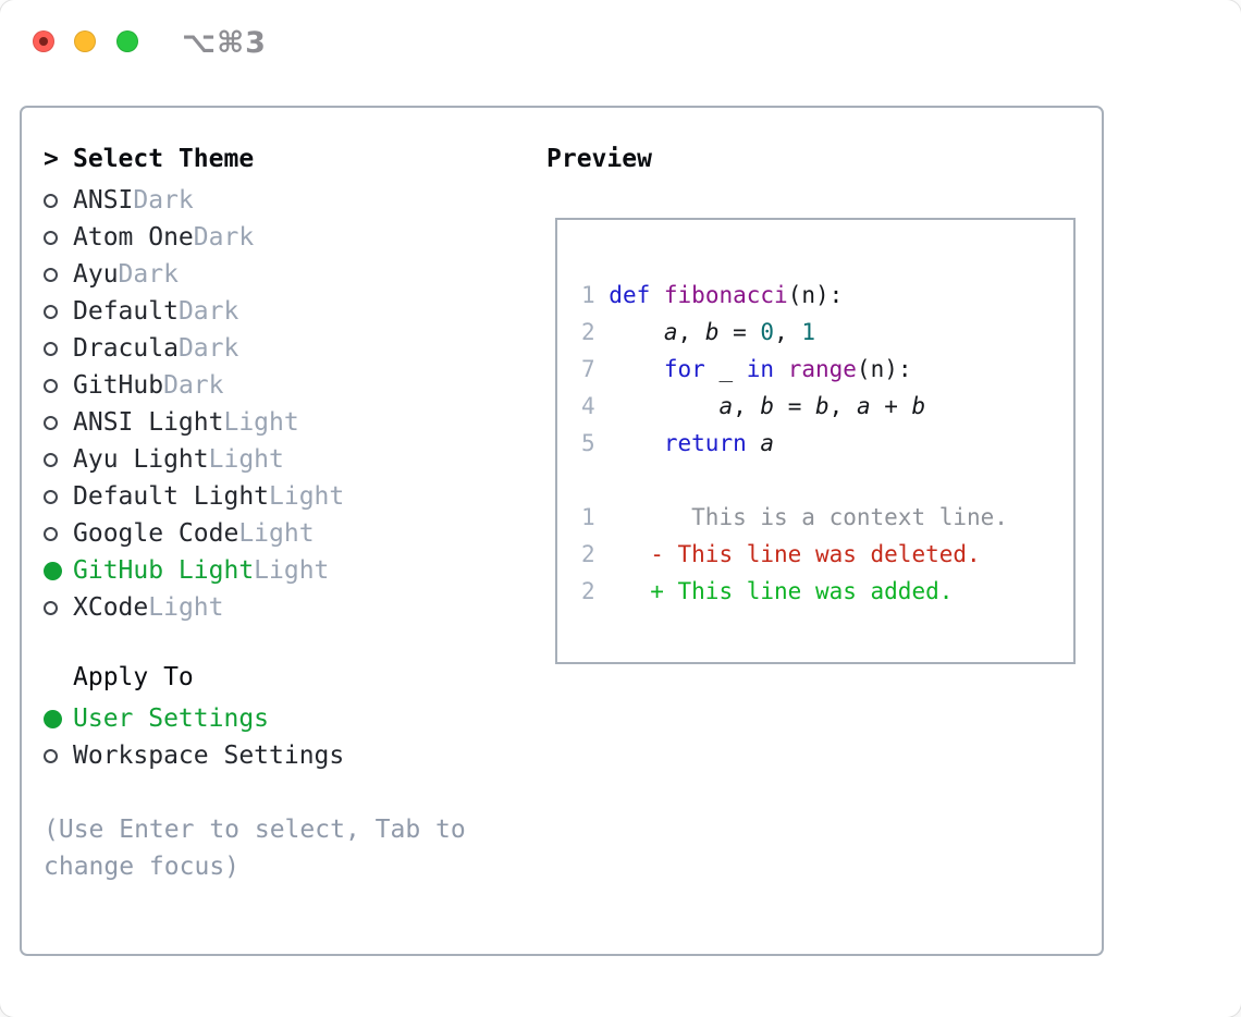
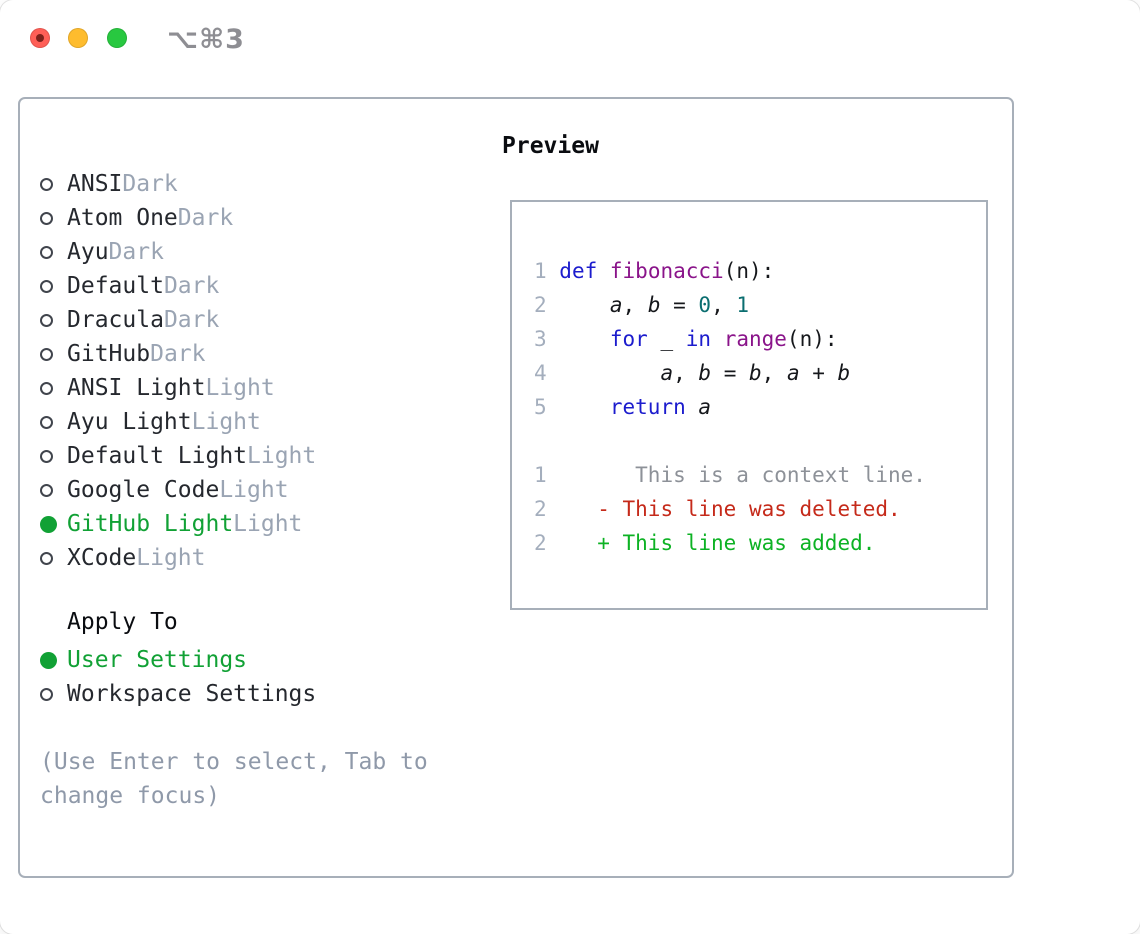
  ⌥⌘3
- > Select Theme
  ANSI
  Dark
  Atom One
  Dark
  Ayu
  Dark
  Default
  Dark
  Dracula
  Dark
  GitHub
  Dark
  ANSI Light
  Light
  Ayu Light
  Light
  Default Light
  Light
  Google Code
  Light
  GitHub Light
  Light
  XCode
  Light
  Apply To
  User Settings
  Workspace Settings
  (Use Enter to select, Tab to
  change focus)
  Preview
  1 def fibonacci(n):
  2 a, b = 0, 1
- 7 for _ in range(n):
+ 3 for _ in range(n):
  4 a, b = b, a + b
  5 return a
  1 This is a context line.
  2 - This line was deleted.
  2 + This line was added.
